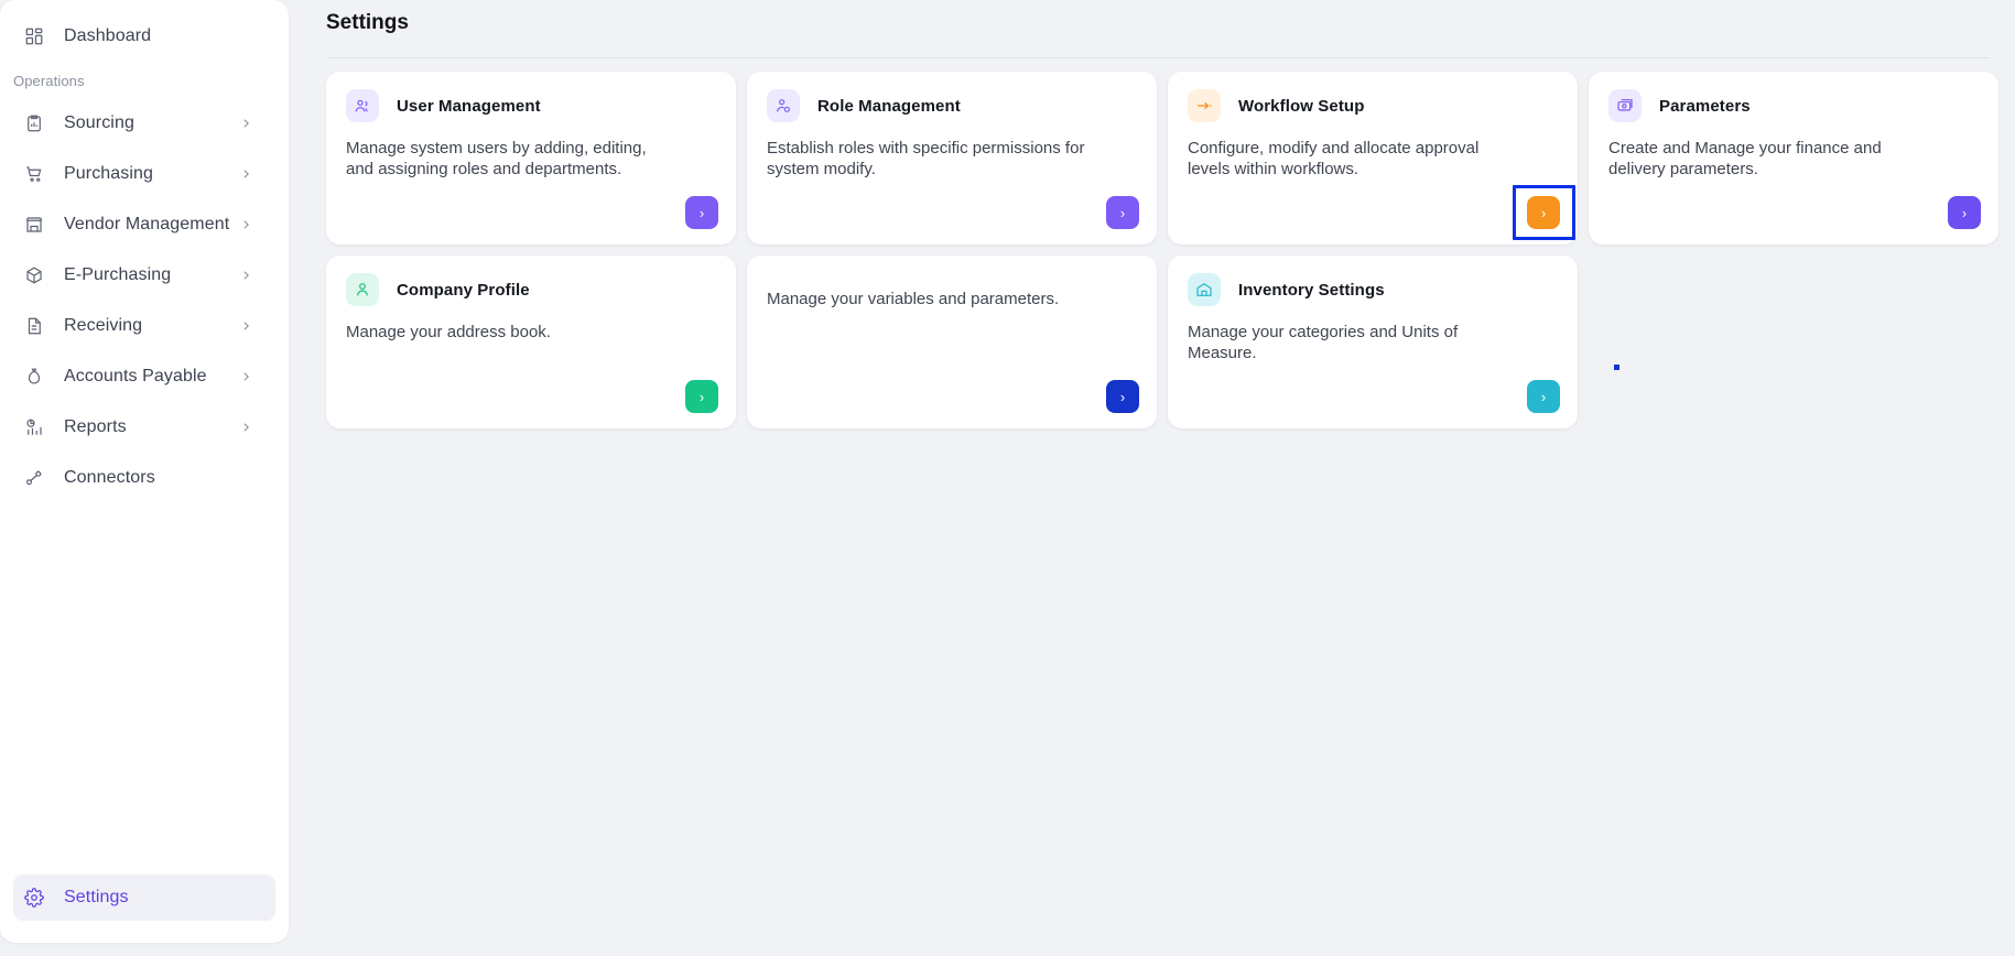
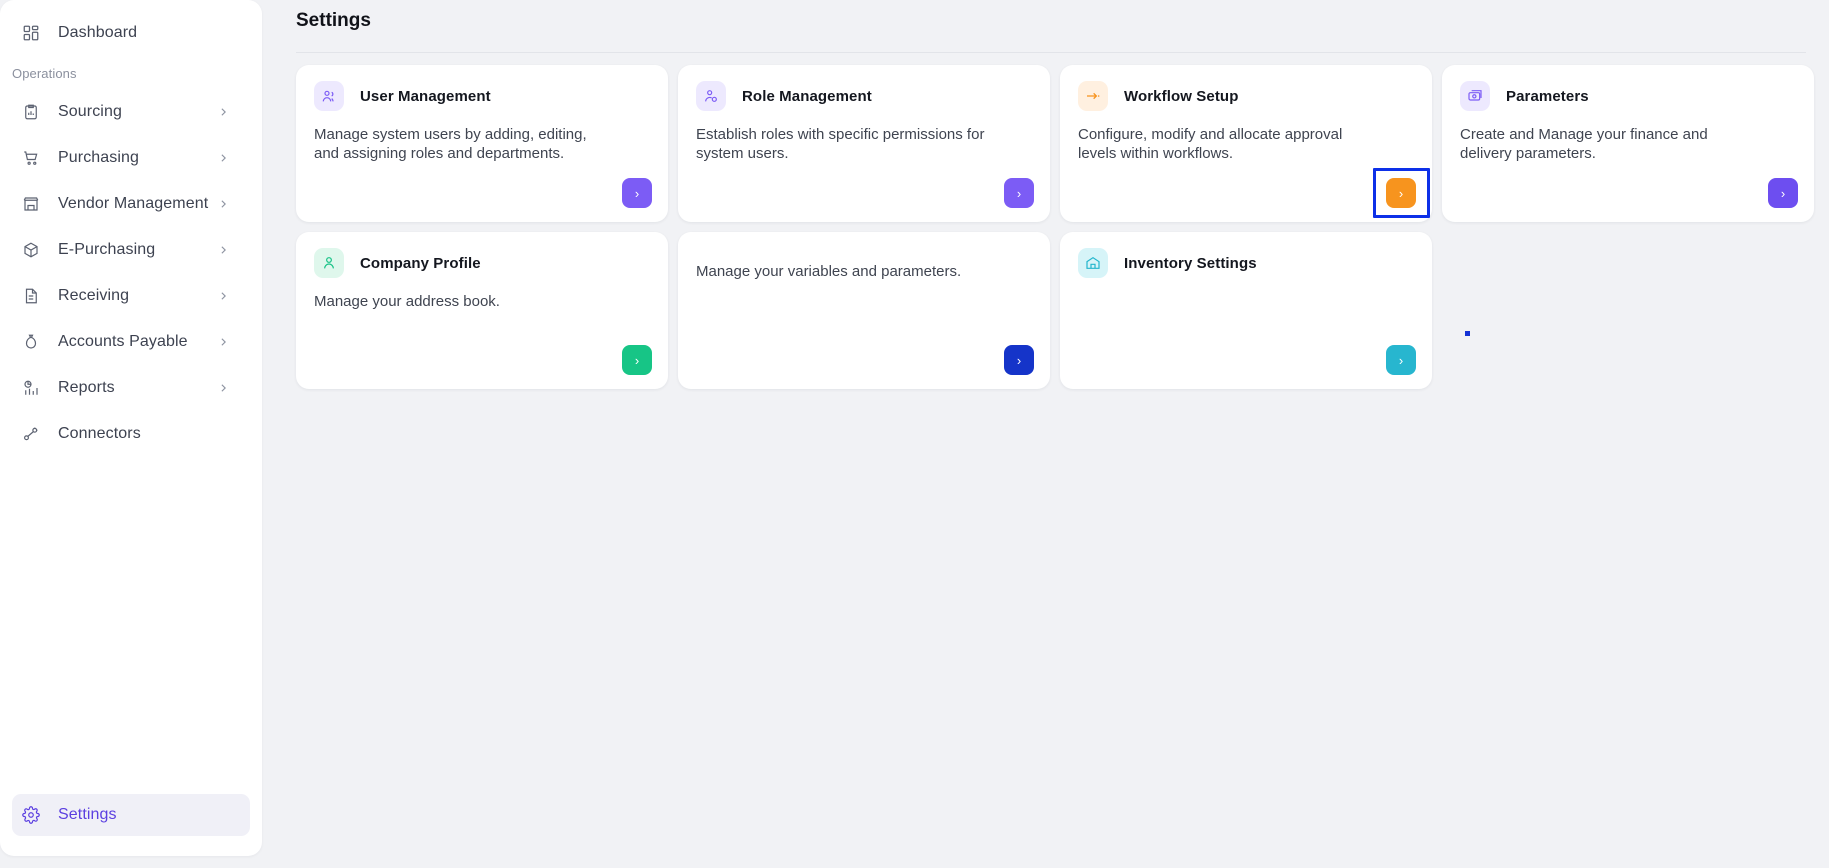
  Dashboard
  Operations
  Sourcing
  Purchasing
  Vendor Management
  E-Purchasing
  Receiving
  Accounts Payable
  Reports
  Connectors
  Settings
  Settings
  User Management
  Manage system users by adding, editing, and assigning roles and departments.
  ›
  Role Management
- Establish roles with specific permissions for system modify.
+ Establish roles with specific permissions for system users.
  ›
  Workflow Setup
  Configure, modify and allocate approval levels within workflows.
  ›
  Parameters
  Create and Manage your finance and delivery parameters.
  ›
  Company Profile
  Manage your address book.
  ›
  Manage your variables and parameters.
  ›
  Inventory Settings
- Manage your categories and Units of Measure.
  ›
